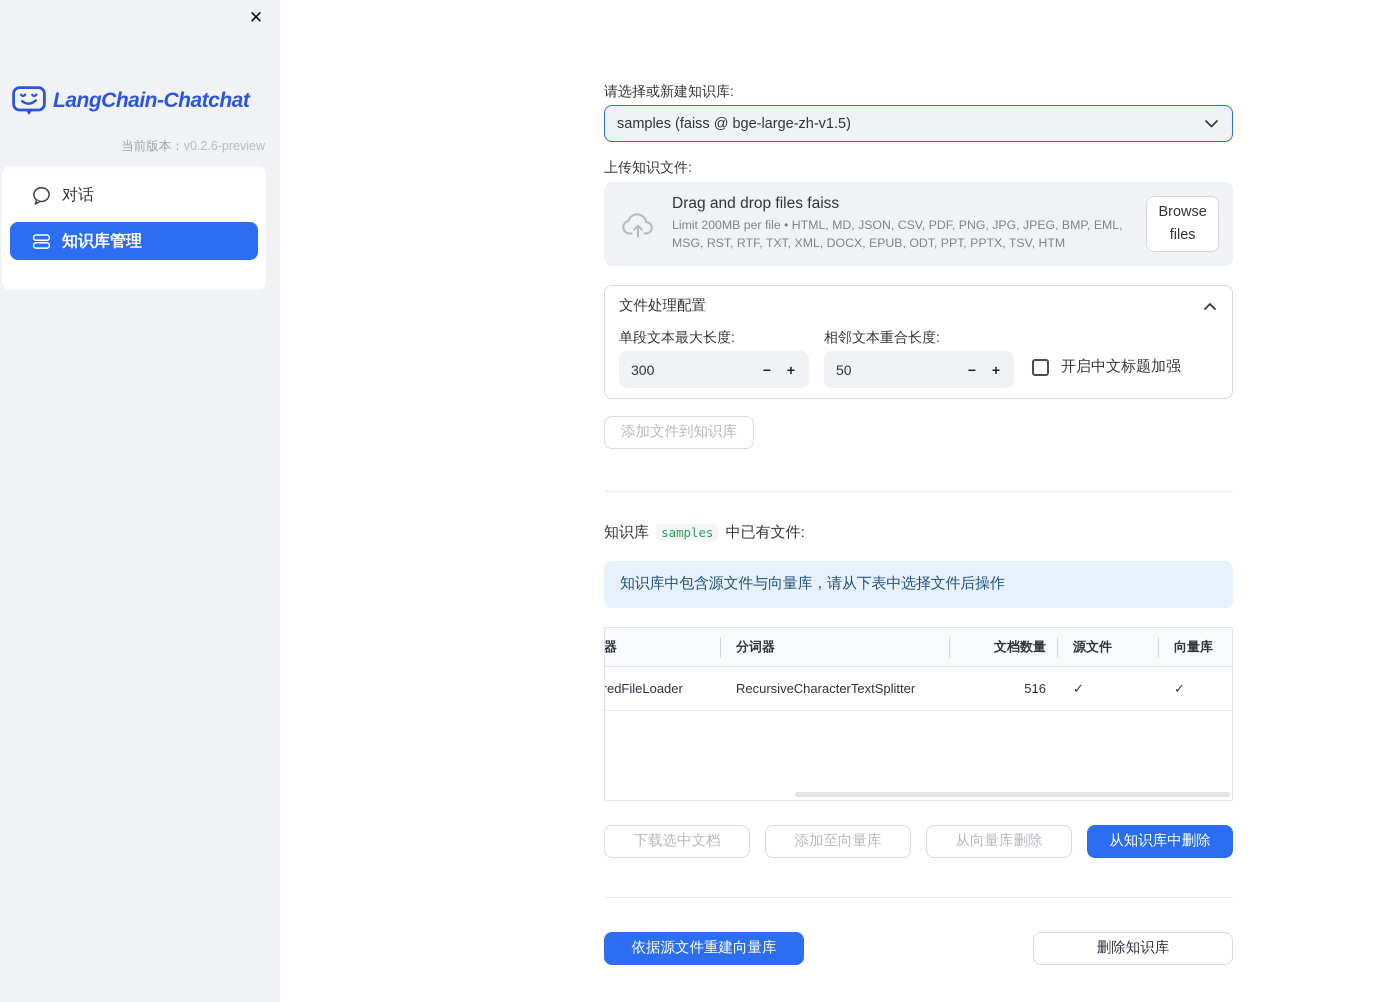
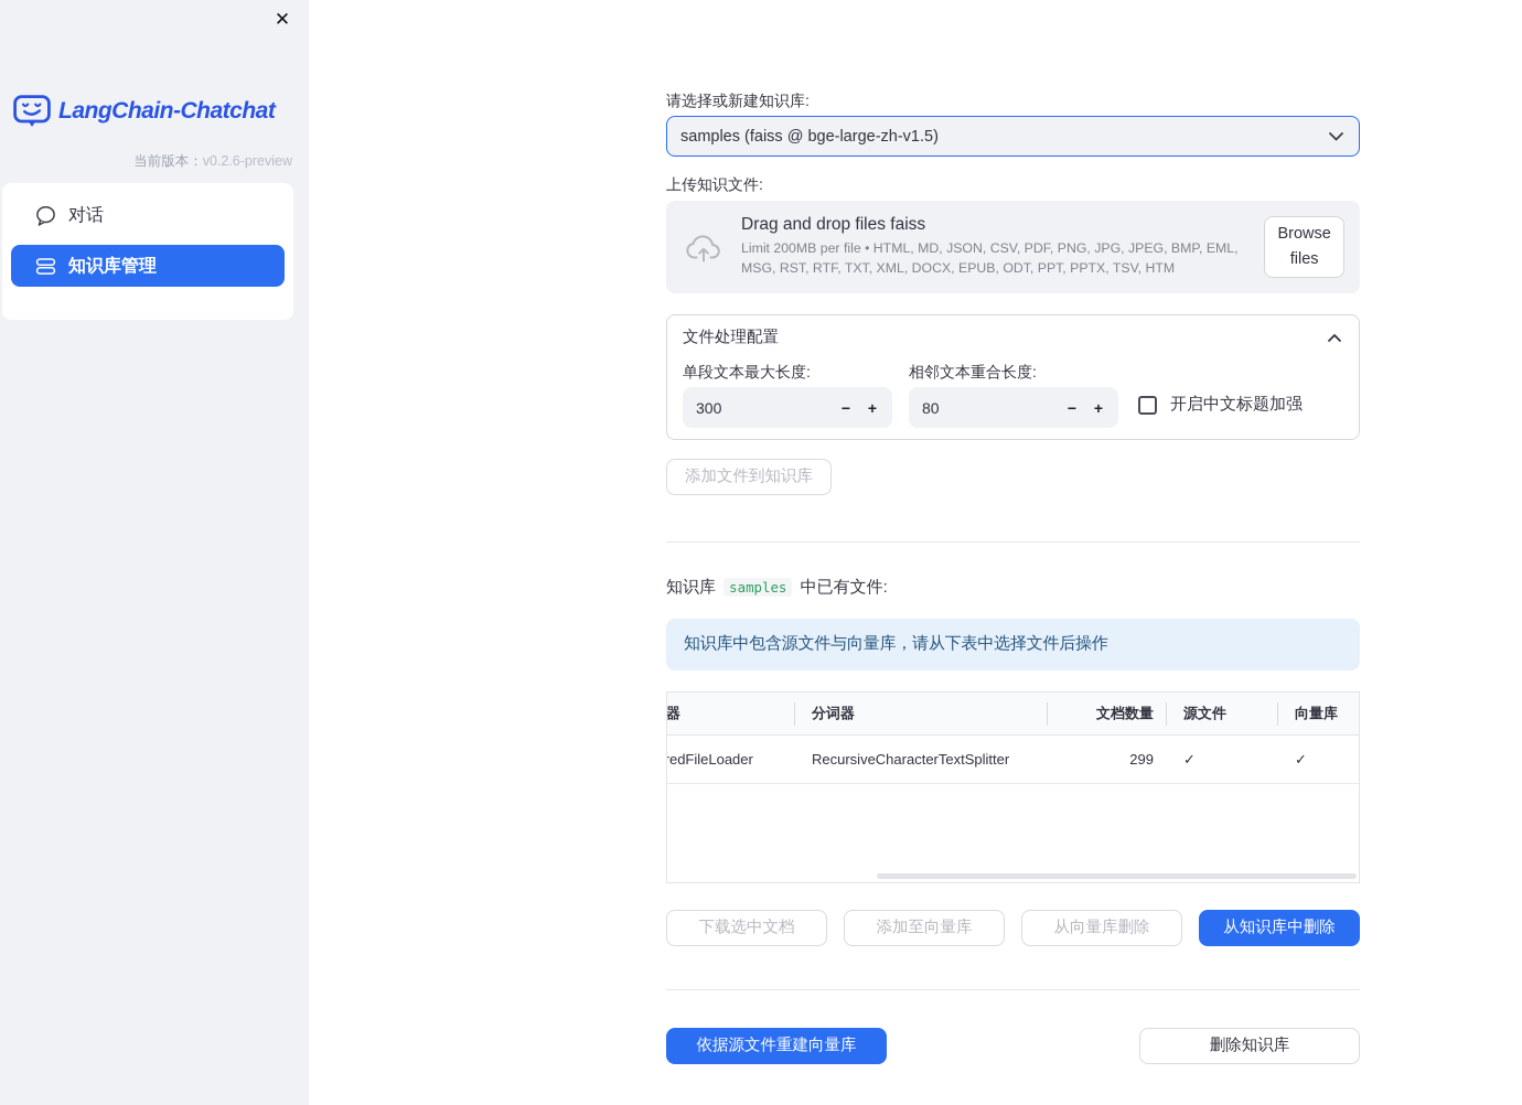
  ✕
  LangChain-Chatchat
  当前版本：v0.2.6-preview
  对话
  知识库管理
  请选择或新建知识库:
  samples (faiss @ bge-large-zh-v1.5)
  上传知识文件:
  Drag and drop files faiss
  Limit 200MB per file • HTML, MD, JSON, CSV, PDF, PNG, JPG, JPEG, BMP, EML, MSG, RST, RTF, TXT, XML, DOCX, EPUB, ODT, PPT, PPTX, TSV, HTM
  Browse files
  文件处理配置
  单段文本最大长度:
  相邻文本重合长度:
  300
  −
  +
- 50
+ 80
  −
  +
  开启中文标题加强
  添加文件到知识库
  知识库 samples 中已有文件:
  知识库中包含源文件与向量库，请从下表中选择文件后操作
  分词器
  文档数量
  源文件
  向量库
  RecursiveCharacterTextSplitter
- 516
+ 299
  ✓
  ✓
  下载选中文档
  添加至向量库
  从向量库删除
  从知识库中删除
  依据源文件重建向量库
  删除知识库
